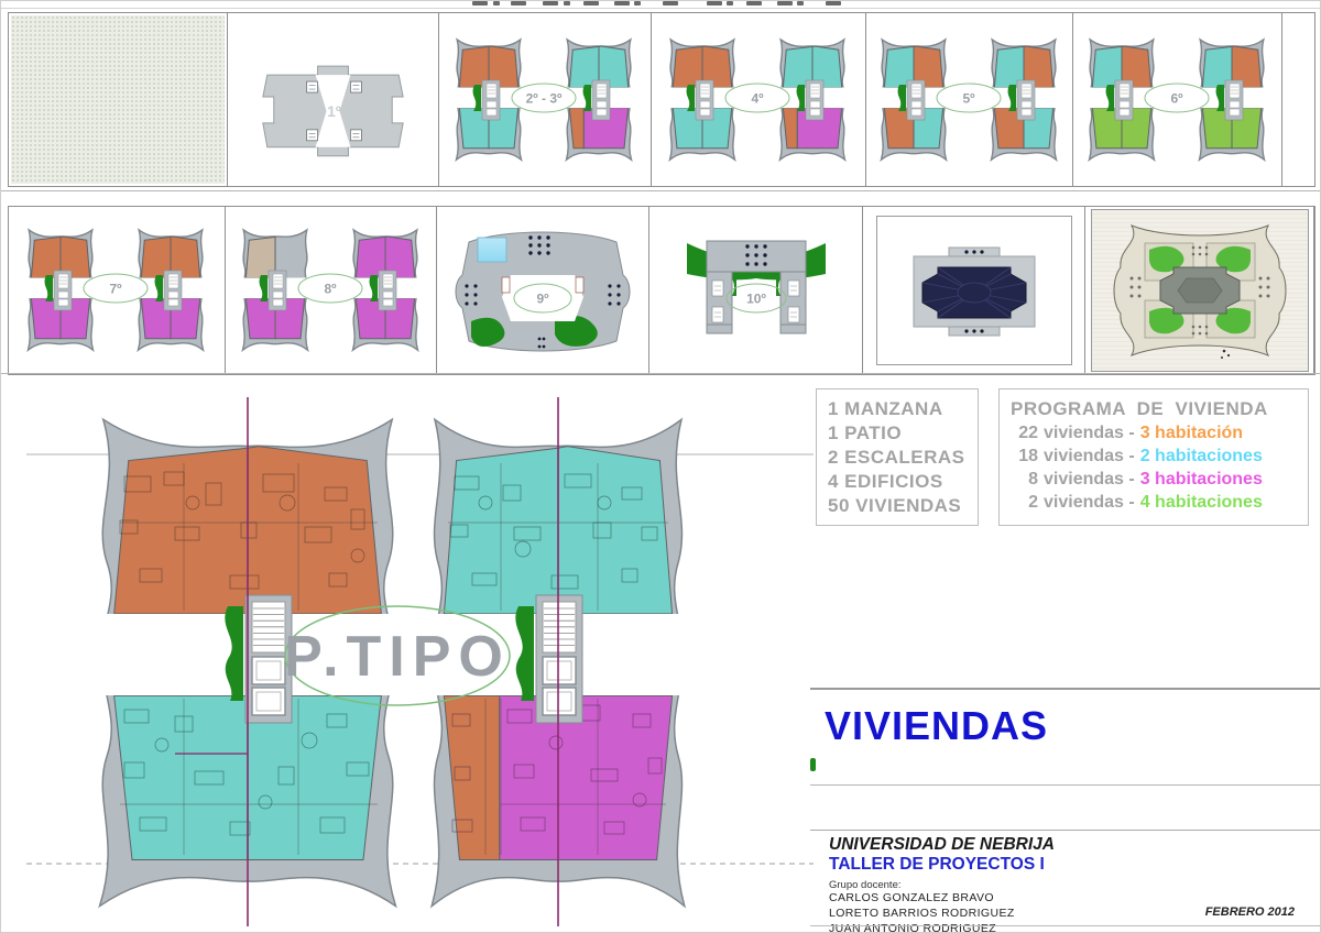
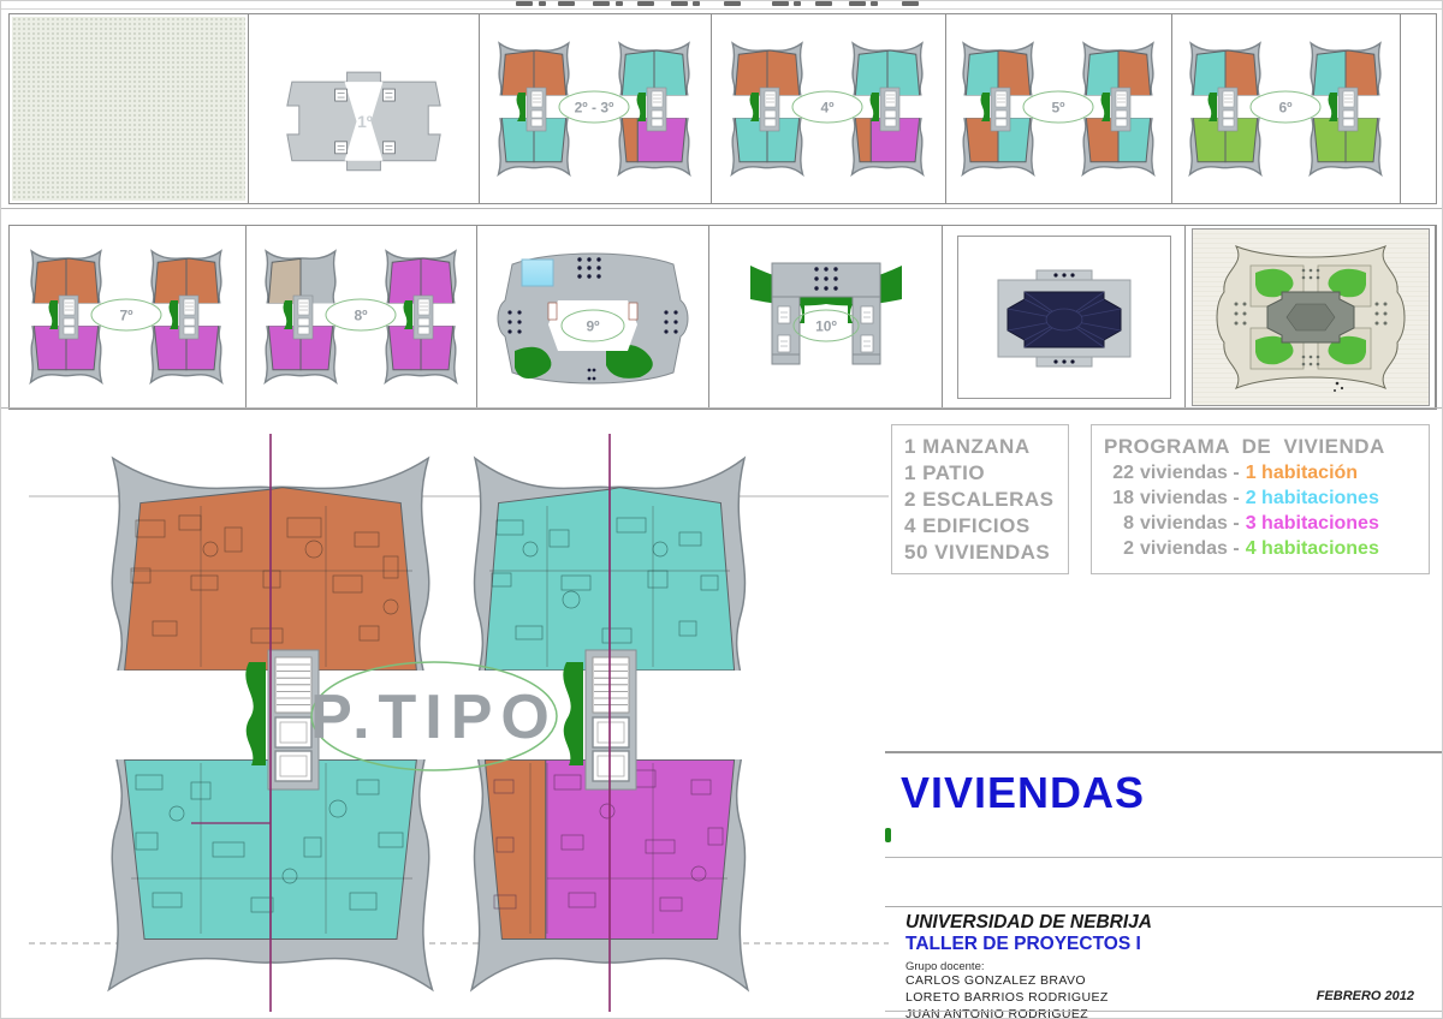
  1º
  2º - 3º
  4º
  5º
  6º
  7º
  8º
  9º
  10º
  P.TIPO
  1 MANZANA
  1 PATIO
  2 ESCALERAS
  4 EDIFICIOS
  50 VIVIENDAS
  PROGRAMA DE VIVIENDA
  22
  viviendas -
- 3 habitación
+ 1 habitación
  18
  viviendas -
  2 habitaciones
  8
  viviendas -
  3 habitaciones
  2
  viviendas -
  4 habitaciones
  VIVIENDAS
  UNIVERSIDAD DE NEBRIJA
  TALLER DE PROYECTOS I
  Grupo docente:
  CARLOS GONZALEZ BRAVO
  LORETO BARRIOS RODRIGUEZ
  FEBRERO 2012
